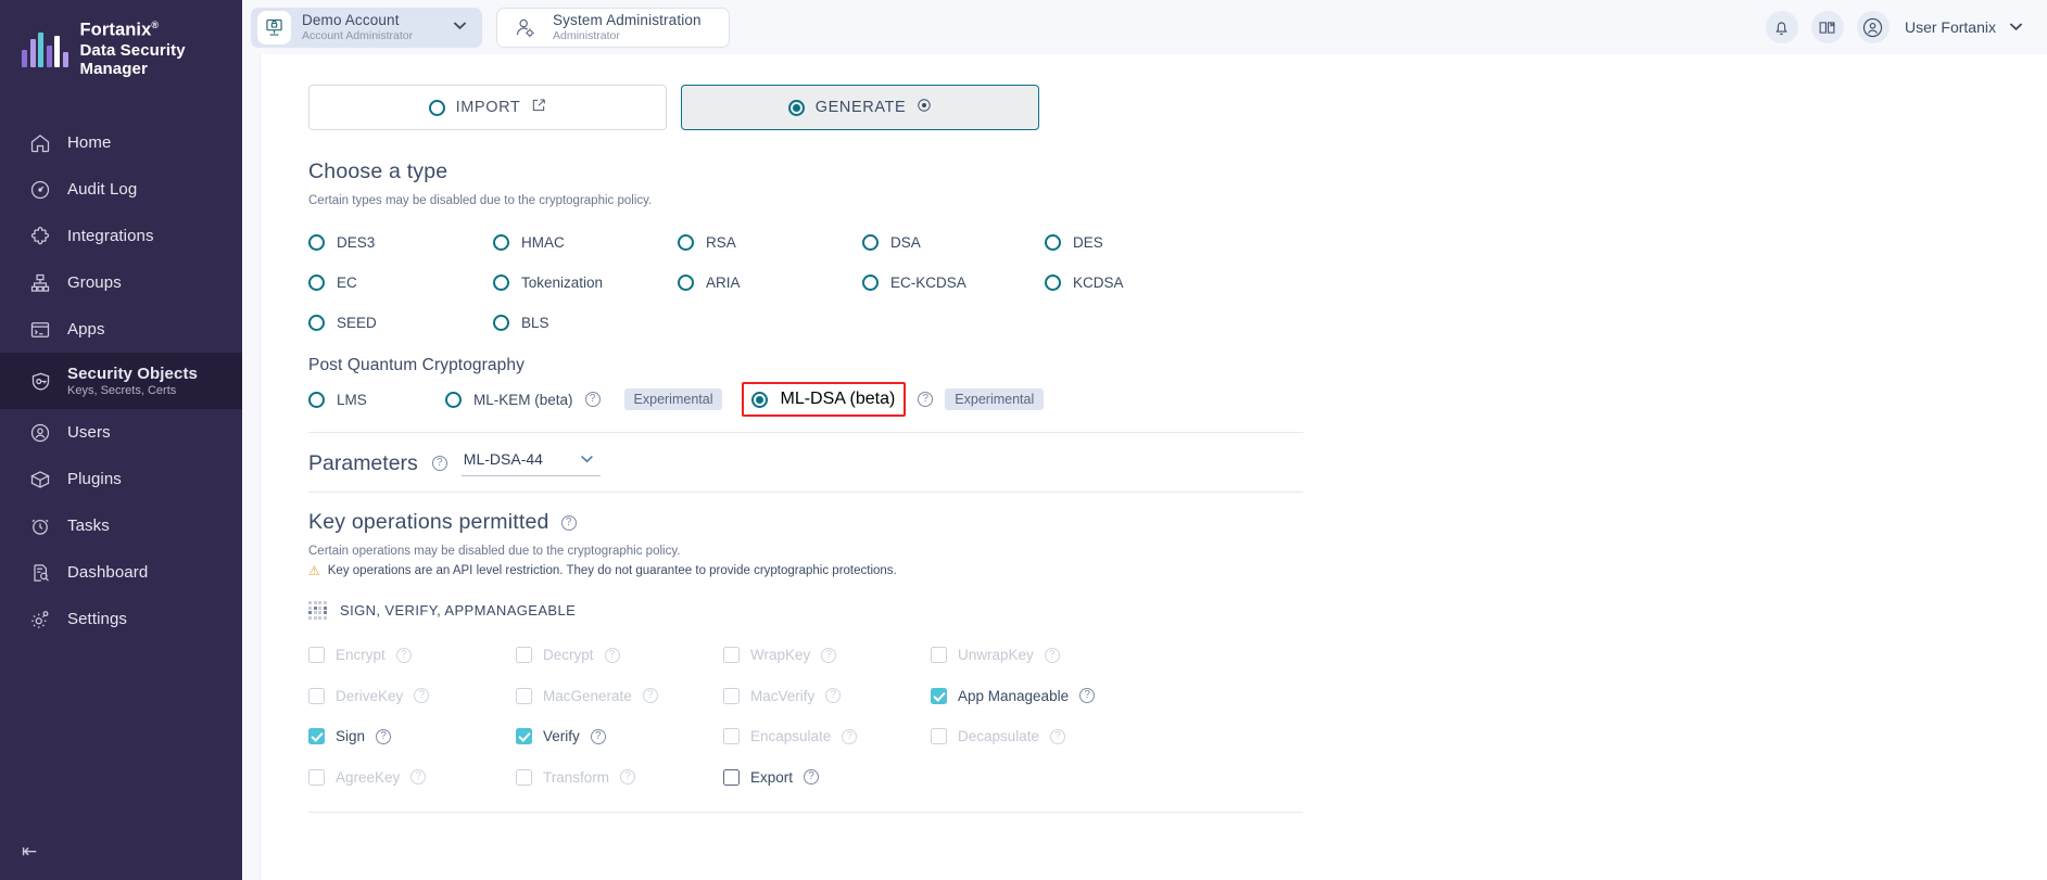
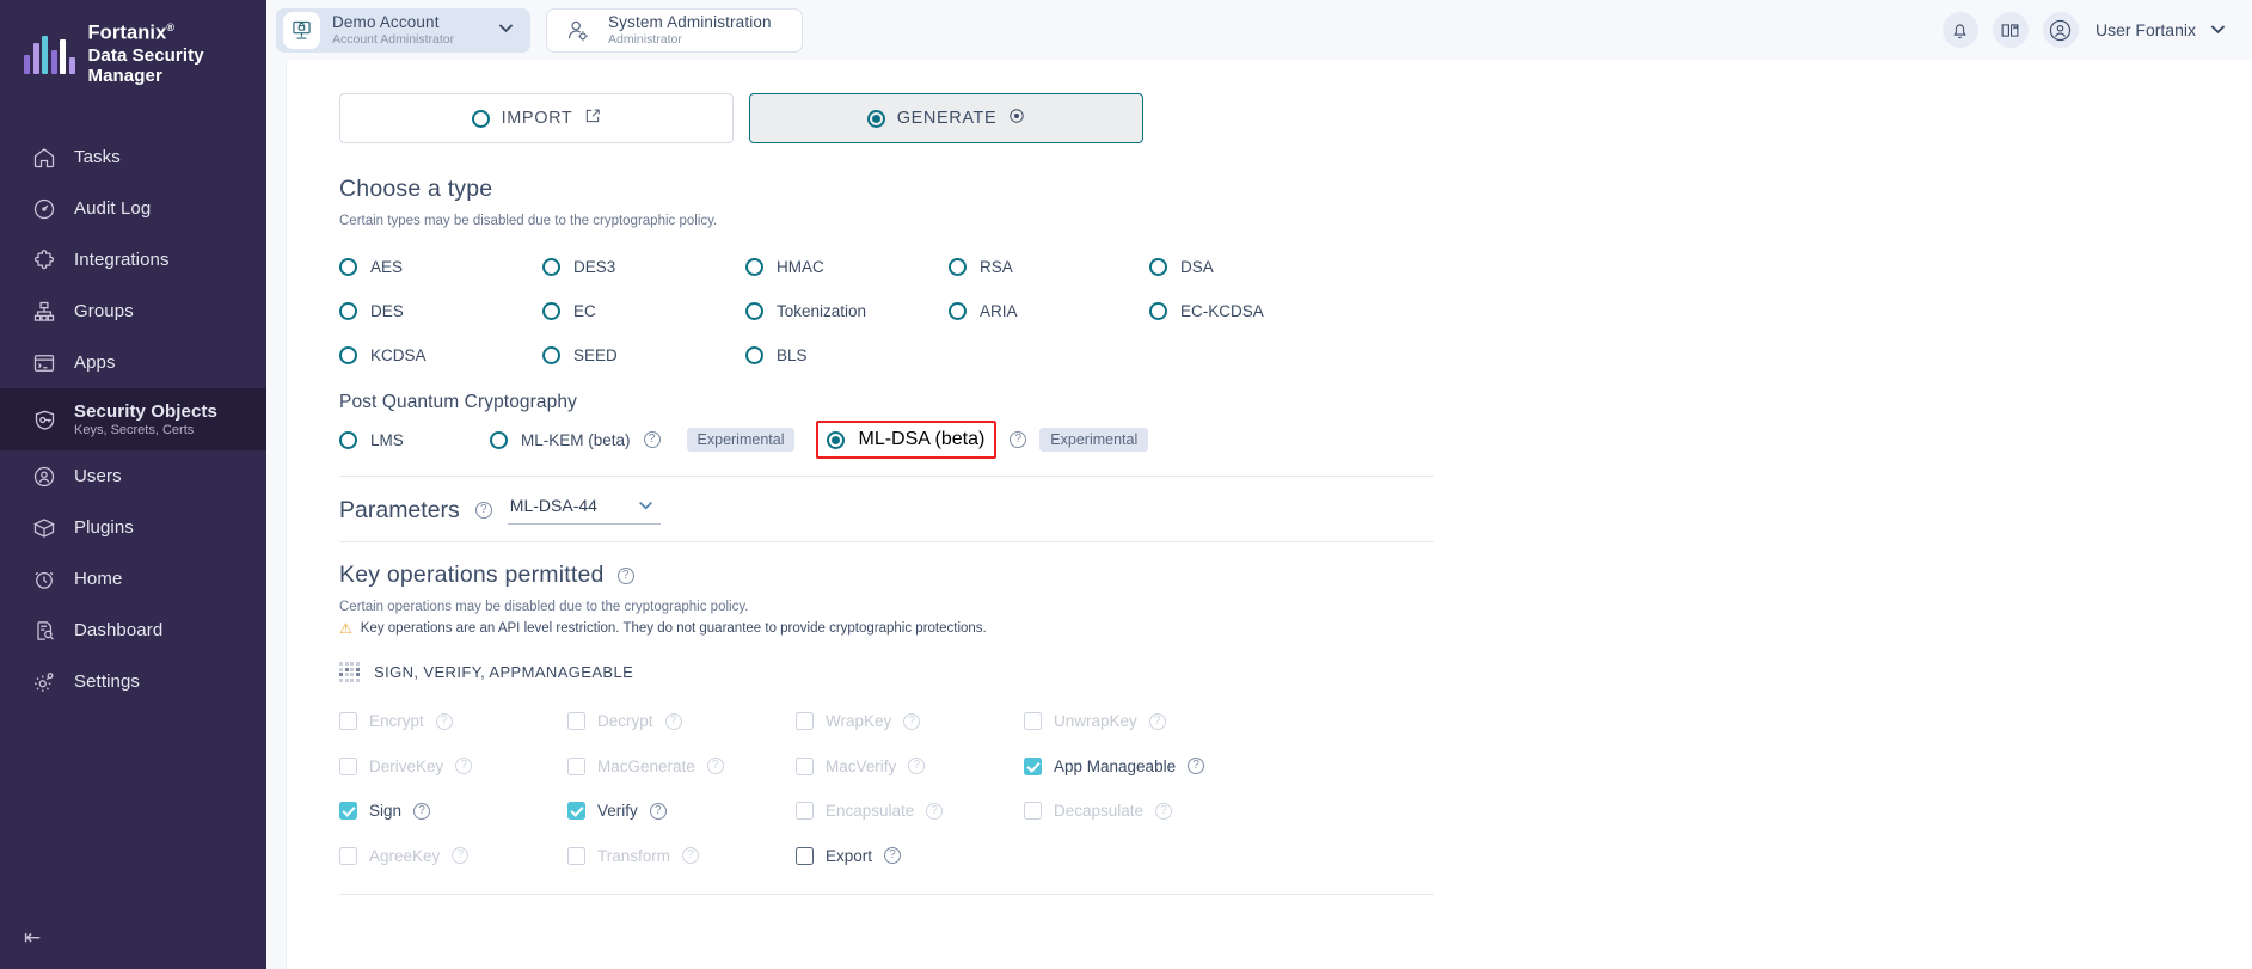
  Fortanix®
  Data Security Manager
- Home
+ Tasks
  Audit Log
  Integrations
  Groups
  Apps
  Security Objects
  Keys, Secrets, Certs
  Users
  Plugins
- Tasks
+ Home
  Dashboard
  Settings
  ⇤
  Demo Account
  Account Administrator
  System Administration
  Administrator
  User Fortanix
  IMPORT
  GENERATE
  Choose a type
  Certain types may be disabled due to the cryptographic policy.
+ AES
  DES3
  HMAC
  RSA
  DSA
  DES
  EC
  Tokenization
  ARIA
  EC-KCDSA
  KCDSA
  SEED
  BLS
  Post Quantum Cryptography
  LMS
  ML-KEM (beta)
  ?
  Experimental
  ML-DSA (beta)
  ?
  Experimental
  Parameters
  ?
  ML-DSA-44
  Key operations permitted
  ?
  Certain operations may be disabled due to the cryptographic policy.
  ⚠
  Key operations are an API level restriction. They do not guarantee to provide cryptographic protections.
  SIGN, VERIFY, APPMANAGEABLE
  Encrypt
  ?
  Decrypt
  ?
  WrapKey
  ?
  UnwrapKey
  ?
  DeriveKey
  ?
  MacGenerate
  ?
  MacVerify
  ?
  App Manageable
  ?
  Sign
  ?
  Verify
  ?
  Encapsulate
  ?
  Decapsulate
  ?
  AgreeKey
  ?
  Transform
  ?
  Export
  ?
